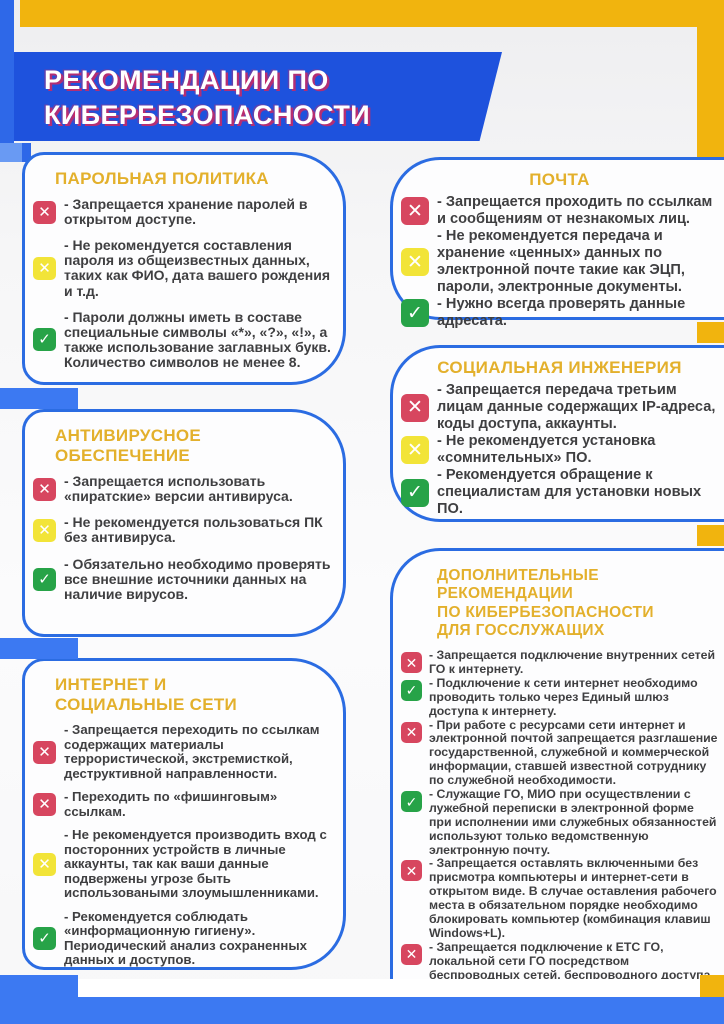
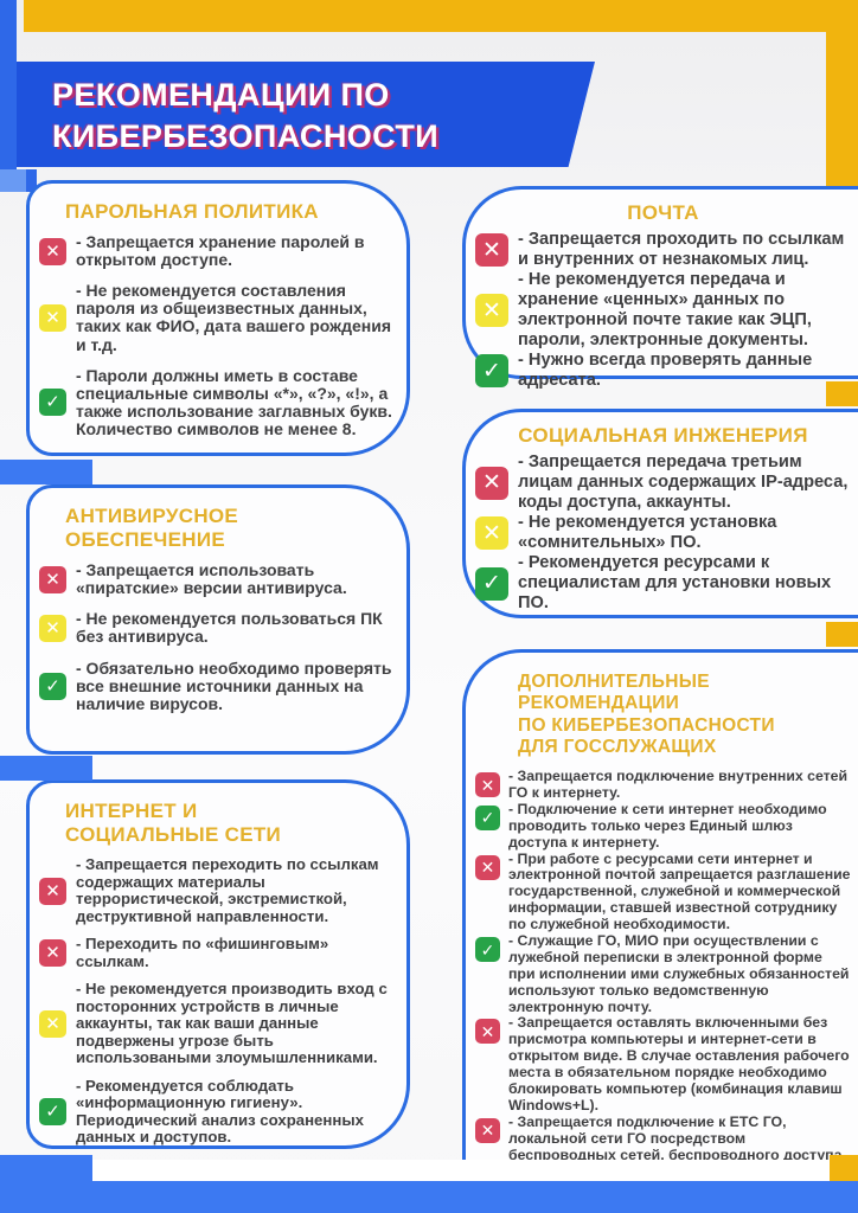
  РЕКОМЕНДАЦИИ ПО
  КИБЕРБЕЗОПАСНОСТИ
  ПАРОЛЬНАЯ ПОЛИТИКА
  ✕
  - Запрещается хранение паролей в открытом доступе.
  ✕
  - Не рекомендуется составления пароля из общеизвестных данных, таких как ФИО, дата вашего рождения и т.д.
  ✓
  - Пароли должны иметь в составе специальные символы «*», «?», «!», а также использование заглавных букв. Количество символов не менее 8.
  АНТИВИРУСНОЕ
  ОБЕСПЕЧЕНИЕ
  ✕
  - Запрещается использовать «пиратские» версии антивируса.
  ✕
  - Не рекомендуется пользоваться ПК без антивируса.
  ✓
  - Обязательно необходимо проверять все внешние источники данных на наличие вирусов.
  ИНТЕРНЕТ И
  СОЦИАЛЬНЫЕ СЕТИ
  ✕
  - Запрещается переходить по ссылкам содержащих материалы террористической, экстремисткой, деструктивной направленности.
  ✕
  - Переходить по «фишинговым» ссылкам.
  ✕
  - Не рекомендуется производить вход с посторонних устройств в личные аккаунты, так как ваши данные подвержены угрозе быть использоваными злоумышленниками.
  ✓
  - Рекомендуется соблюдать «информационную гигиену». Периодический анализ сохраненных данных и доступов.
  ПОЧТА
  ✕
- - Запрещается проходить по ссылкам и сообщениям от незнакомых лиц.
+ - Запрещается проходить по ссылкам и внутренних от незнакомых лиц.
  ✕
  - Не рекомендуется передача и хранение «ценных» данных по электронной почте такие как ЭЦП, пароли, электронные документы.
  ✓
  - Нужно всегда проверять данные адресата.
  СОЦИАЛЬНАЯ ИНЖЕНЕРИЯ
  ✕
- - Запрещается передача третьим лицам данные содержащих IP-адреса, коды доступа, аккаунты.
+ - Запрещается передача третьим лицам данных содержащих IP-адреса, коды доступа, аккаунты.
  ✕
  - Не рекомендуется установка «сомнительных» ПО.
  ✓
- - Рекомендуется обращение к специалистам для установки новых ПО.
+ - Рекомендуется ресурсами к специалистам для установки новых ПО.
  ДОПОЛНИТЕЛЬНЫЕ РЕКОМЕНДАЦИИ
  ПО КИБЕРБЕЗОПАСНОСТИ
  ДЛЯ ГОССЛУЖАЩИХ
  ✕
  - Запрещается подключение внутренних сетей ГО к интернету.
  ✓
  - Подключение к сети интернет необходимо проводить только через Единый шлюз доступа к интернету.
  ✕
  - При работе с ресурсами сети интернет и электронной почтой запрещается разглашение государственной, служебной и коммерческой информации, ставшей известной сотруднику по служебной необходимости.
  ✓
  - Служащие ГО, МИО при осуществлении с лужебной переписки в электронной форме при исполнении ими служебных обязанностей используют только ведомственную электронную почту.
  ✕
  - Запрещается оставлять включенными без присмотра компьютеры и интернет-сети в открытом виде. В случае оставления рабочего места в обязательном порядке необходимо блокировать компьютер (комбинация клавиш Windows+L).
  ✕
